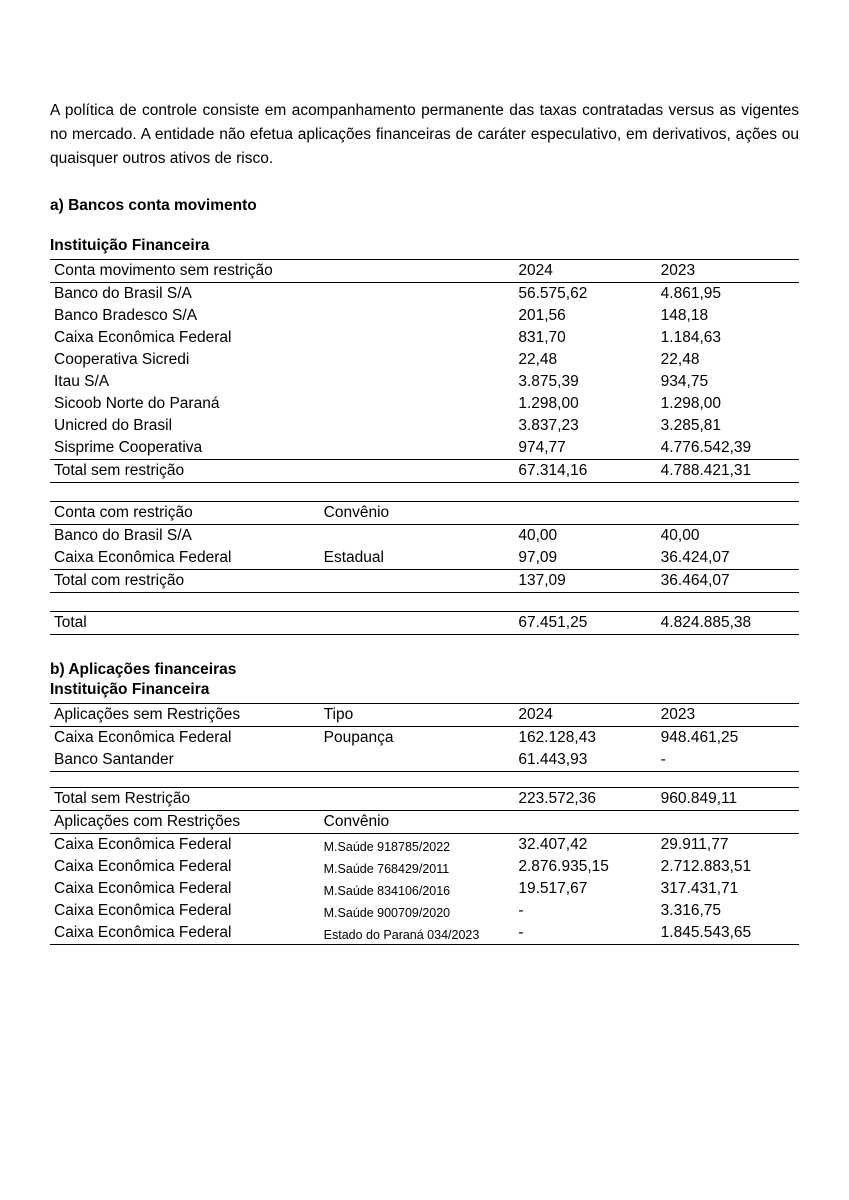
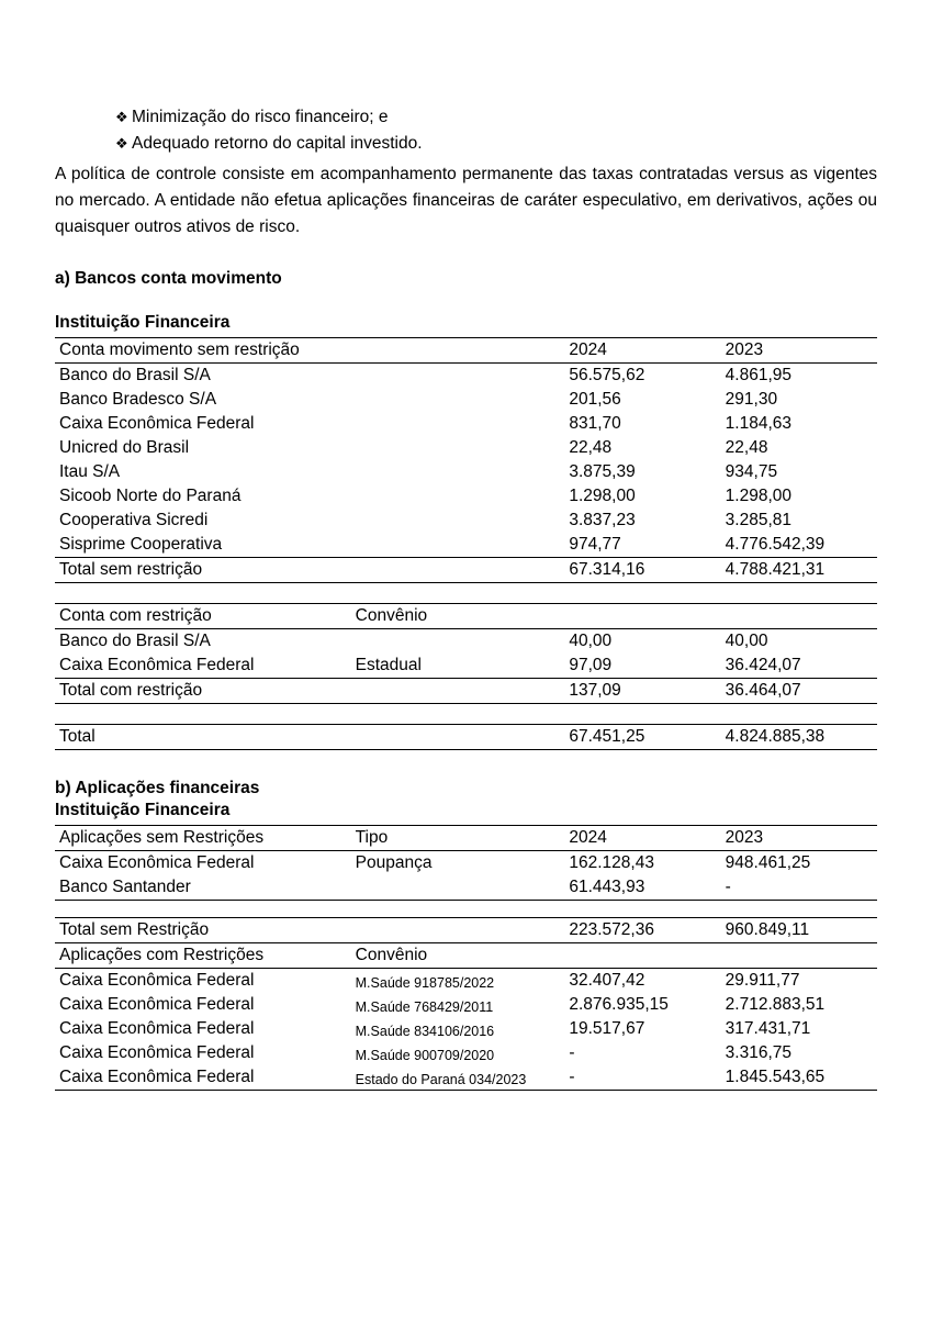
+ ❖ Minimização do risco financeiro; e
+ ❖ Adequado retorno do capital investido.
  A política de controle consiste em acompanhamento permanente das taxas contratadas versus as vigentes no mercado. A entidade não efetua aplicações financeiras de caráter especulativo, em derivativos, ações ou quaisquer outros ativos de risco.
  a) Bancos conta movimento
  Instituição Financeira
  Conta movimento sem restrição		2024	2023
  Banco do Brasil S/A		56.575,62	4.861,95
- Banco Bradesco S/A		201,56	148,18
+ Banco Bradesco S/A		201,56	291,30
  Caixa Econômica Federal		831,70	1.184,63
- Cooperativa Sicredi		22,48	22,48
+ Unicred do Brasil		22,48	22,48
  Itau S/A		3.875,39	934,75
  Sicoob Norte do Paraná		1.298,00	1.298,00
- Unicred do Brasil		3.837,23	3.285,81
+ Cooperativa Sicredi		3.837,23	3.285,81
  Sisprime Cooperativa		974,77	4.776.542,39
  Total sem restrição		67.314,16	4.788.421,31
  Conta com restrição	Convênio
  Banco do Brasil S/A		40,00	40,00
  Caixa Econômica Federal	Estadual	97,09	36.424,07
  Total com restrição		137,09	36.464,07
  Total		67.451,25	4.824.885,38
  b) Aplicações financeiras
  Instituição Financeira
  Aplicações sem Restrições	Tipo	2024	2023
  Caixa Econômica Federal	Poupança	162.128,43	948.461,25
  Banco Santander		61.443,93	-
  Total sem Restrição		223.572,36	960.849,11
  Aplicações com Restrições	Convênio
  Caixa Econômica Federal	M.Saúde 918785/2022	32.407,42	29.911,77
  Caixa Econômica Federal	M.Saúde 768429/2011	2.876.935,15	2.712.883,51
  Caixa Econômica Federal	M.Saúde 834106/2016	19.517,67	317.431,71
  Caixa Econômica Federal	M.Saúde 900709/2020	-	3.316,75
  Caixa Econômica Federal	Estado do Paraná 034/2023	-	1.845.543,65
